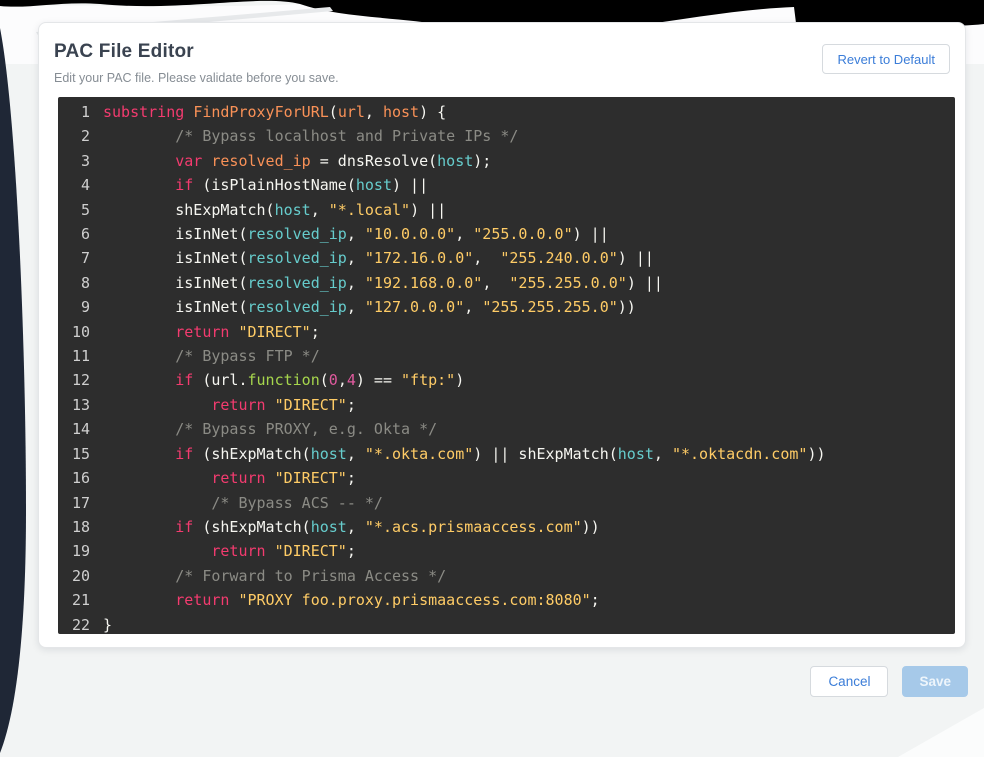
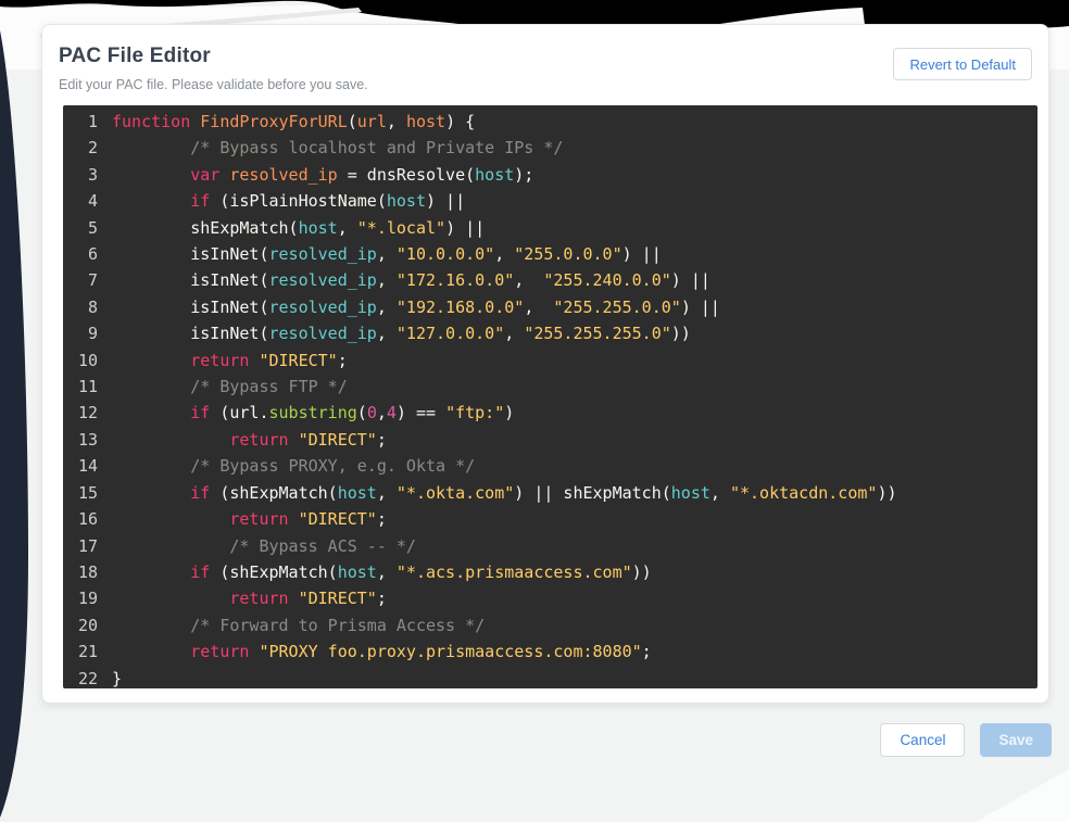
  PAC File Editor
  Edit your PAC file. Please validate before you save.
  Revert to Default
  1
- substring FindProxyForURL(url, host) {
+ function FindProxyForURL(url, host) {
  2
  /* Bypass localhost and Private IPs */
  3
  var resolved_ip = dnsResolve(host);
  4
  if (isPlainHostName(host) ||
  5
  shExpMatch(host, "*.local") ||
  6
  isInNet(resolved_ip, "10.0.0.0", "255.0.0.0") ||
  7
  isInNet(resolved_ip, "172.16.0.0", "255.240.0.0") ||
  8
  isInNet(resolved_ip, "192.168.0.0", "255.255.0.0") ||
  9
  isInNet(resolved_ip, "127.0.0.0", "255.255.255.0"))
  10
  return "DIRECT";
  11
  /* Bypass FTP */
  12
- if (url.function(0,4) == "ftp:")
+ if (url.substring(0,4) == "ftp:")
  13
  return "DIRECT";
  14
  /* Bypass PROXY, e.g. Okta */
  15
  if (shExpMatch(host, "*.okta.com") || shExpMatch(host, "*.oktacdn.com"))
  16
  return "DIRECT";
  17
  /* Bypass ACS -- */
  18
  if (shExpMatch(host, "*.acs.prismaaccess.com"))
  19
  return "DIRECT";
  20
  /* Forward to Prisma Access */
  21
  return "PROXY foo.proxy.prismaaccess.com:8080";
  22
  }
  Cancel
  Save
